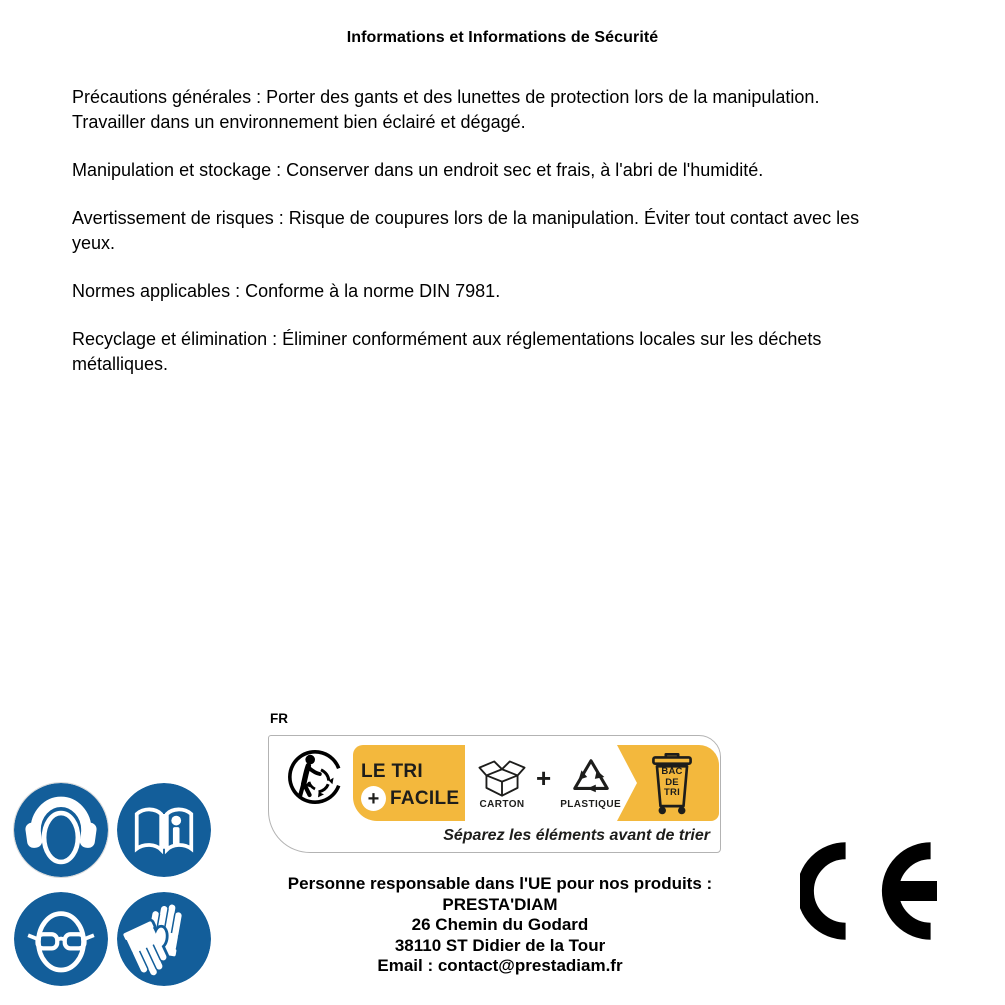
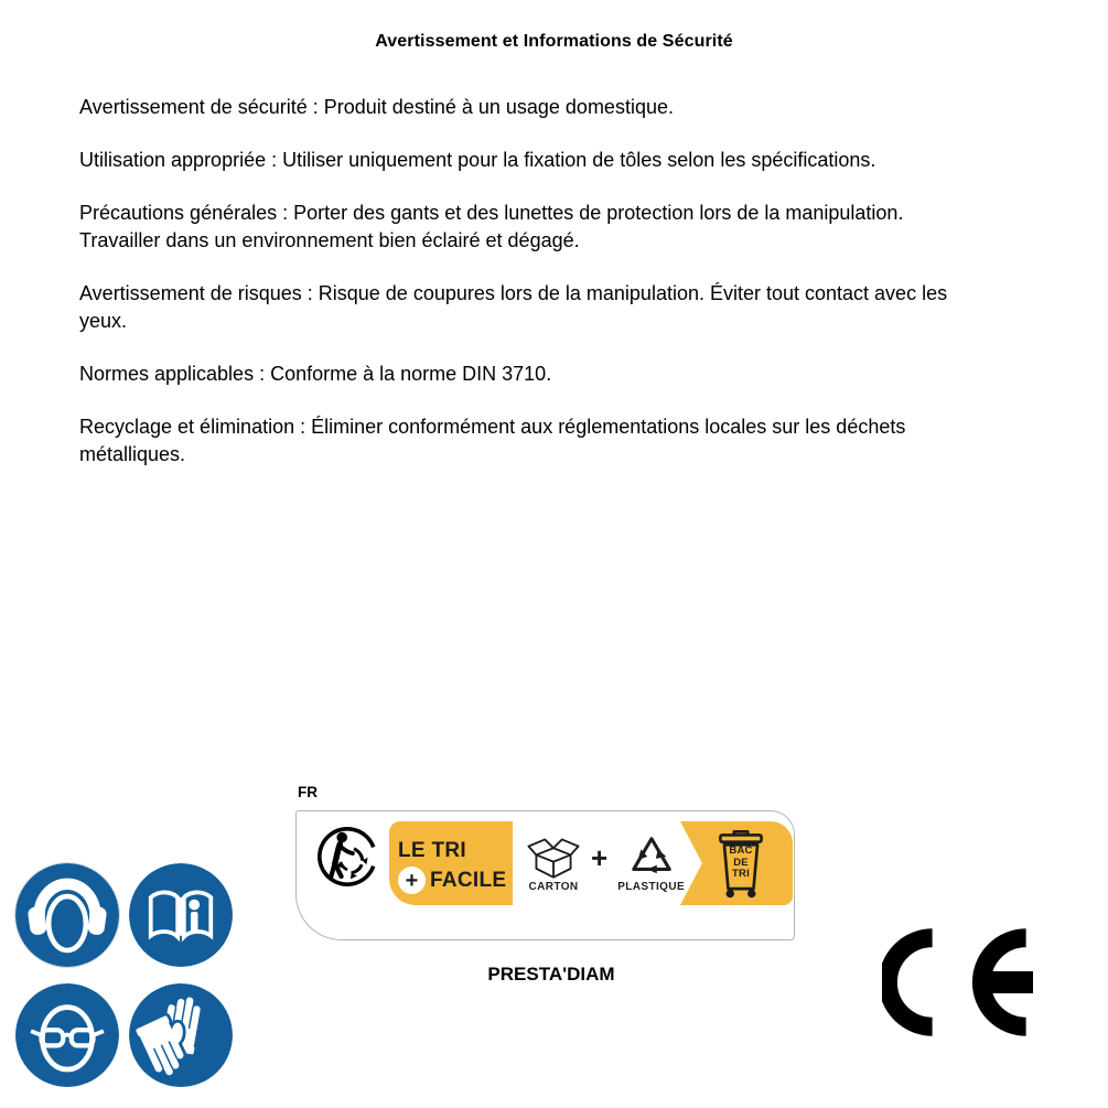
- Informations et Informations de Sécurité
+ Avertissement et Informations de Sécurité
+ Avertissement de sécurité : Produit destiné à un usage domestique.
+ Utilisation appropriée : Utiliser uniquement pour la fixation de tôles selon les spécifications.
  Précautions générales : Porter des gants et des lunettes de protection lors de la manipulation.
  Travailler dans un environnement bien éclairé et dégagé.
- Manipulation et stockage : Conserver dans un endroit sec et frais, à l'abri de l'humidité.
  Avertissement de risques : Risque de coupures lors de la manipulation. Éviter tout contact avec les
  yeux.
- Normes applicables : Conforme à la norme DIN 7981.
+ Normes applicables : Conforme à la norme DIN 3710.
  Recyclage et élimination : Éliminer conformément aux réglementations locales sur les déchets
  métalliques.
  FR
  LE TRI
  +
  FACILE
  CARTON
  +
  PLASTIQUE
  BAC
  DE
  TRI
- Séparez les éléments avant de trier
- Personne responsable dans l'UE pour nos produits :
  PRESTA'DIAM
- 26 Chemin du Godard
- 38110 ST Didier de la Tour
- Email : contact@prestadiam.fr
